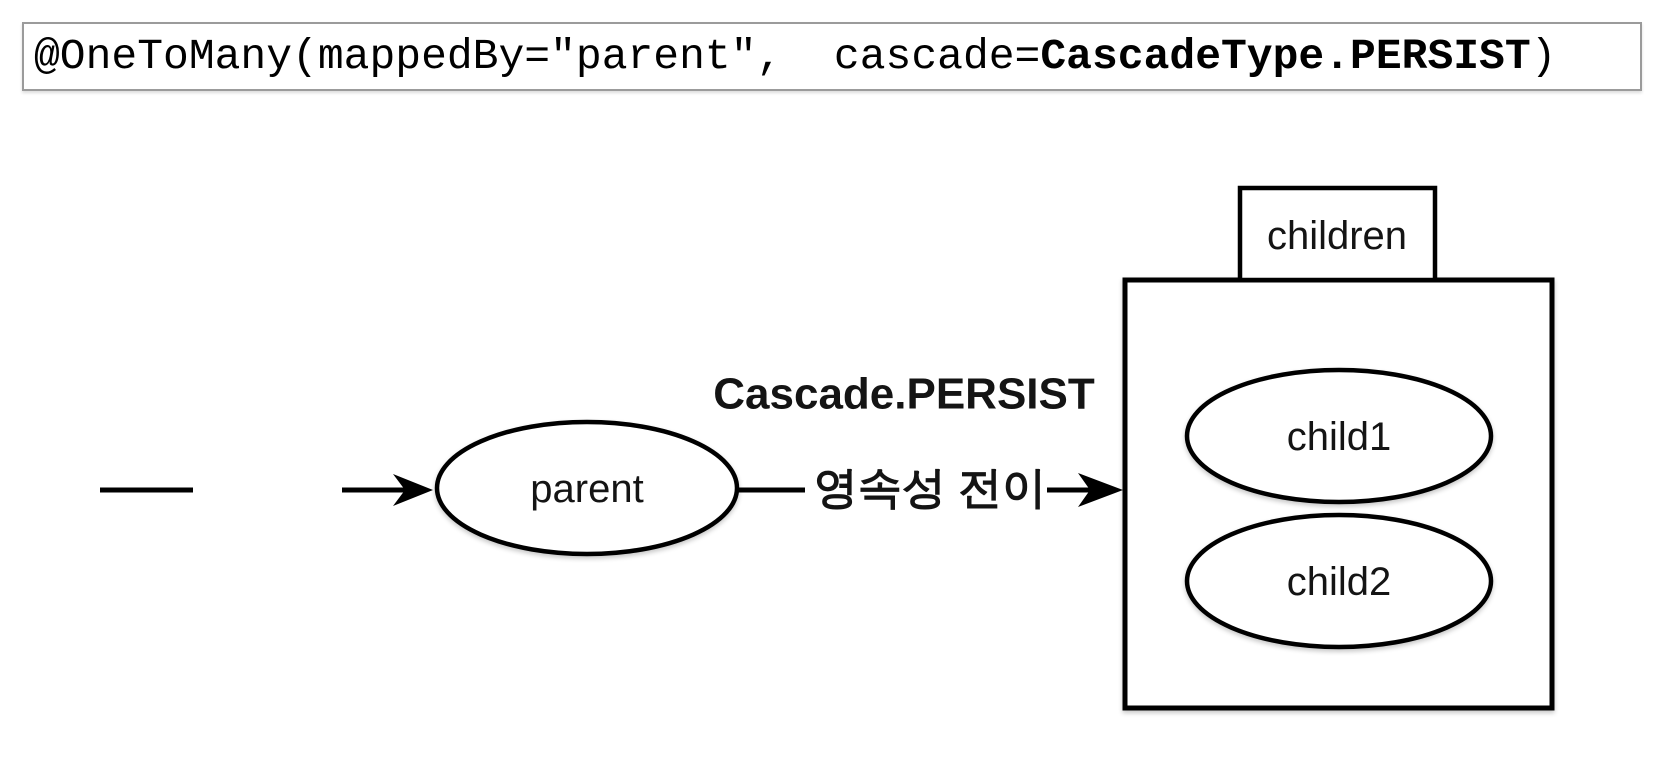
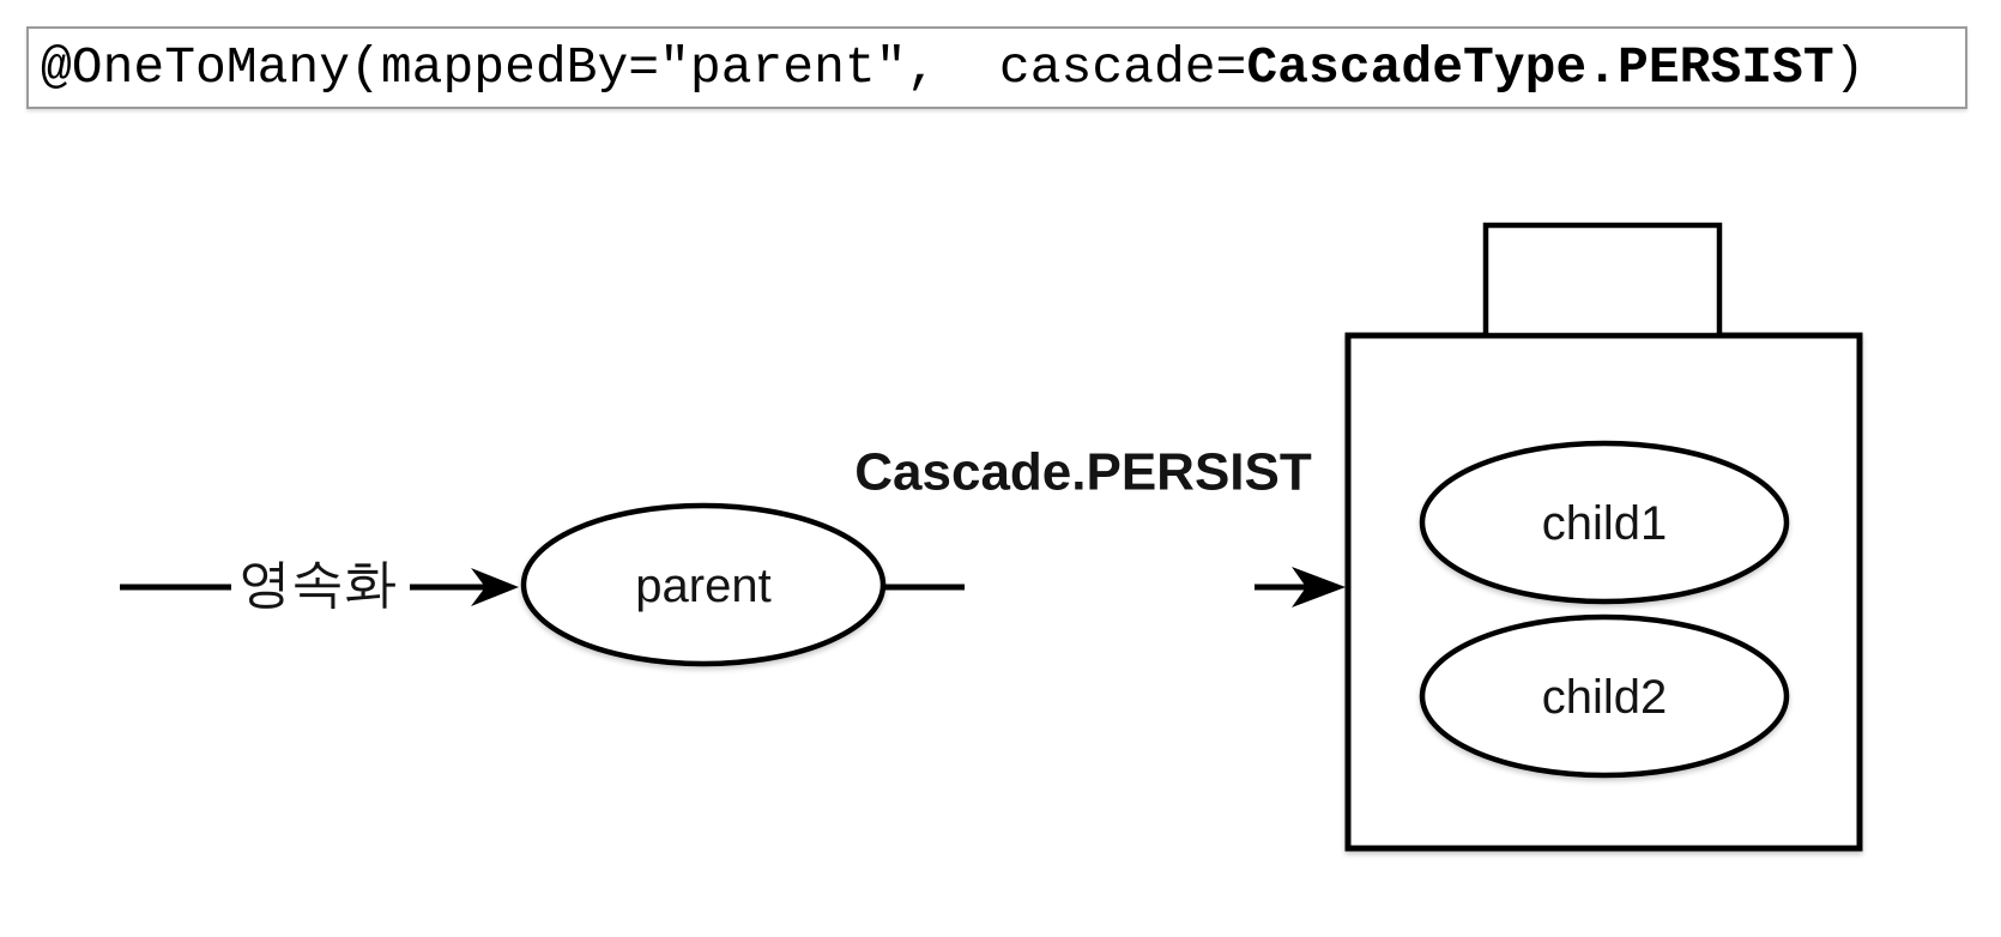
  @OneToMany(mappedBy="parent", cascade=
  CascadeType.PERSIST
  )
+ 영속화
  parent
  Cascade.PERSIST
- 영속성 전이
- children
  child1
  child2
